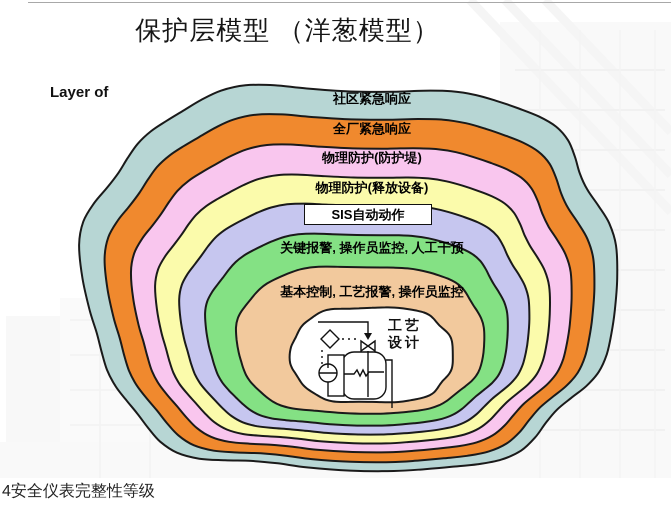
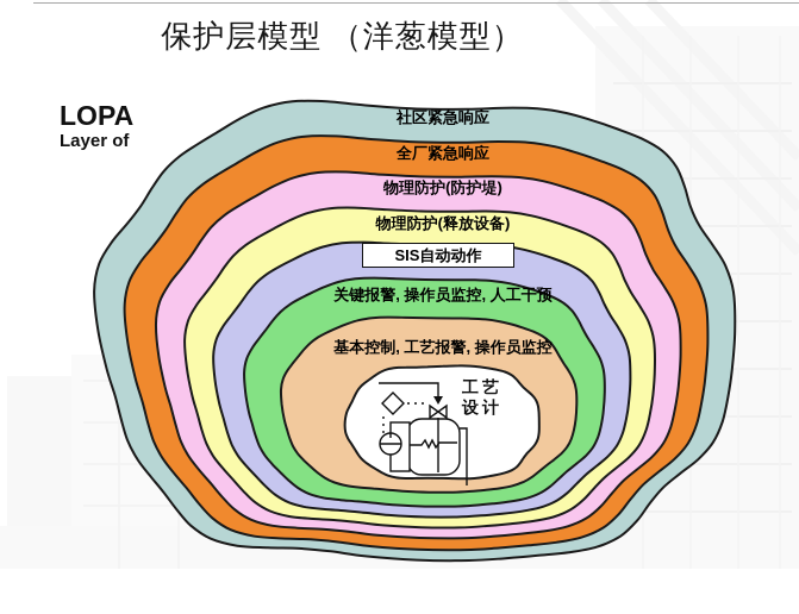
  保护层模型 （洋葱模型）
+ LOPA
  Layer of
  社区紧急响应
  全厂紧急响应
  物理防护(防护堤)
  物理防护(释放设备)
  SIS自动动作
  关键报警, 操作员监控, 人工干预
  基本控制, 工艺报警, 操作员监控
  工艺
  设计
- 4安全仪表完整性等级
